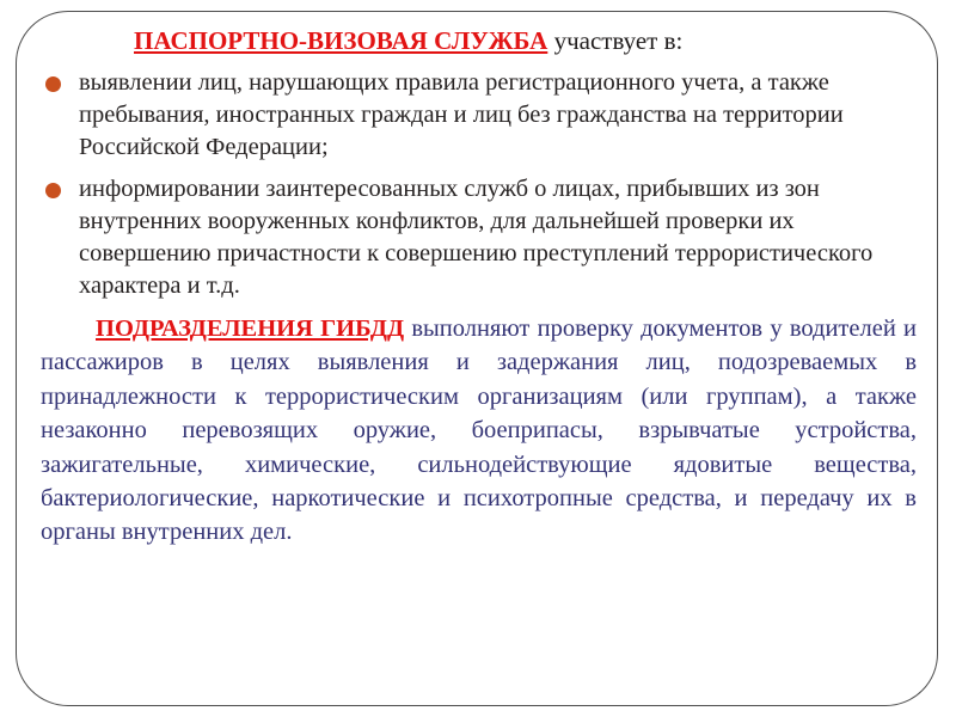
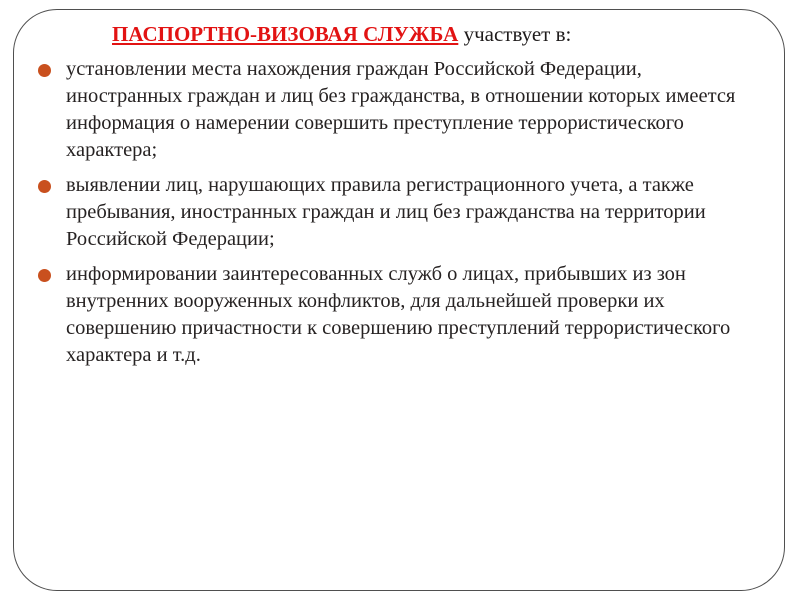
  ПАСПОРТНО-ВИЗОВАЯ СЛУЖБА участвует в:
+ установлении места нахождения граждан Российской Федерации, иностранных граждан и лиц без гражданства, в отношении которых имеется информация о намерении совершить преступление террористического характера;
  выявлении лиц, нарушающих правила регистрационного учета, а также пребывания, иностранных граждан и лиц без гражданства на территории Российской Федерации;
  информировании заинтересованных служб о лицах, прибывших из зон внутренних вооруженных конфликтов, для дальнейшей проверки их совершению причастности к совершению преступлений террористического характера и т.д.
- ПОДРАЗДЕЛЕНИЯ ГИБДД выполняют проверку документов у водителей и пассажиров в целях выявления и задержания лиц, подозреваемых в принадлежности к террористическим организациям (или группам), а также незаконно перевозящих оружие, боеприпасы, взрывчатые устройства, зажигательные, химические, сильнодействующие ядовитые вещества, бактериологические, наркотические и психотропные средства, и передачу их в органы внутренних дел.
